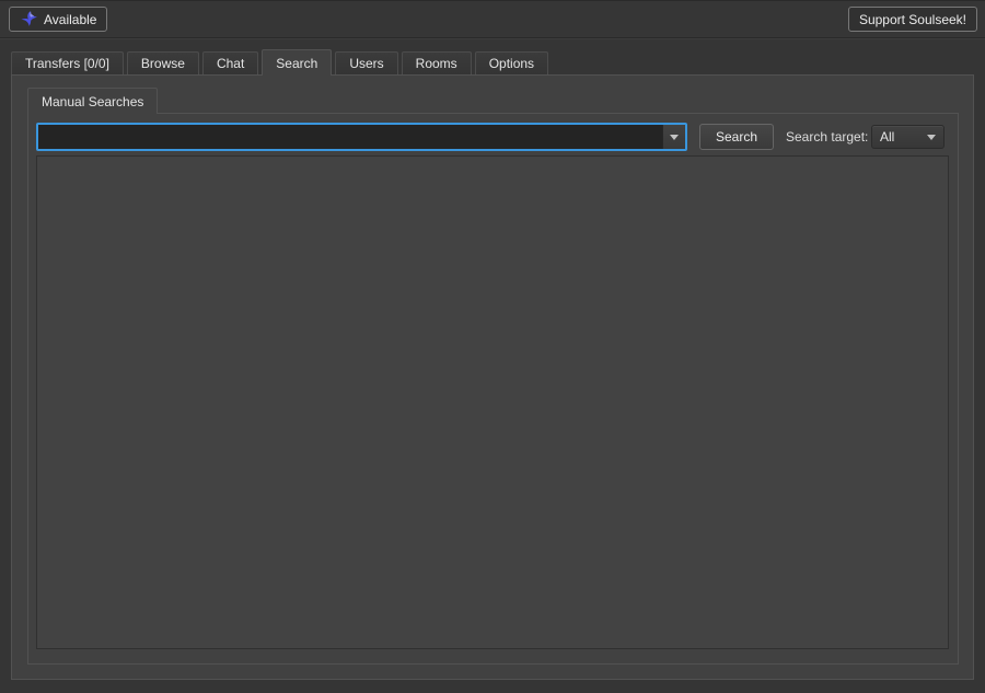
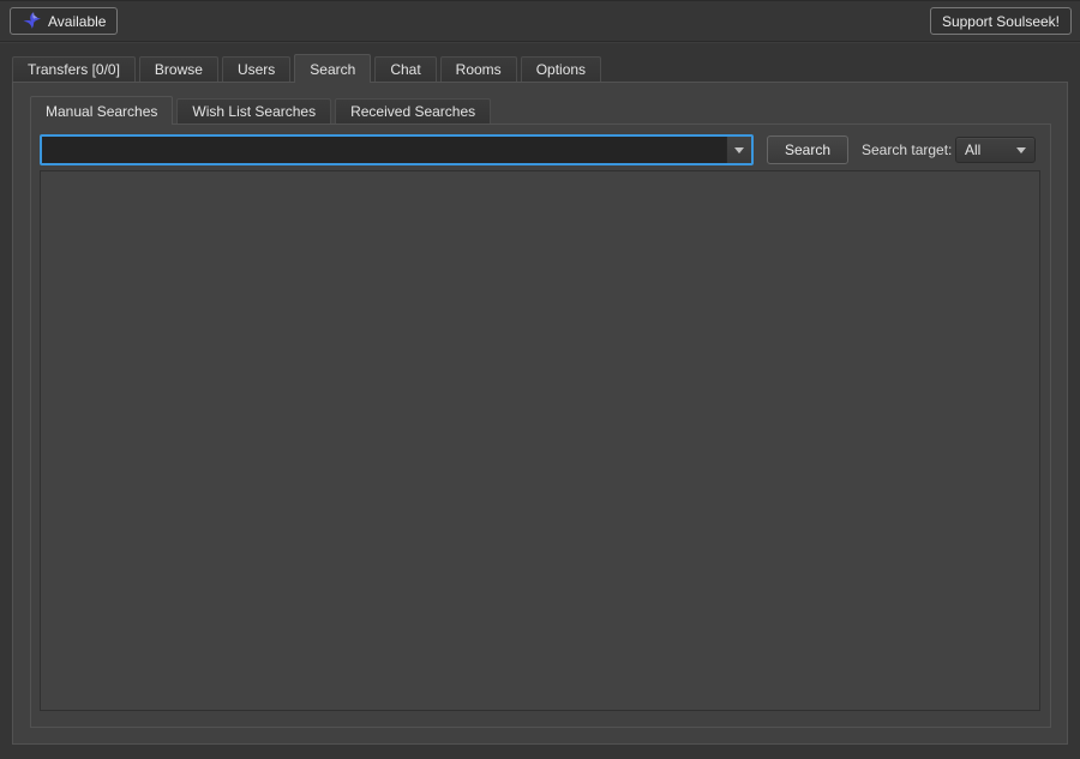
  Available
  Support Soulseek!
  Transfers [0/0]
  Browse
- Chat
+ Users
  Search
- Users
+ Chat
  Rooms
  Options
  Manual Searches
+ Wish List Searches
+ Received Searches
  Search
  Search target:
  All
